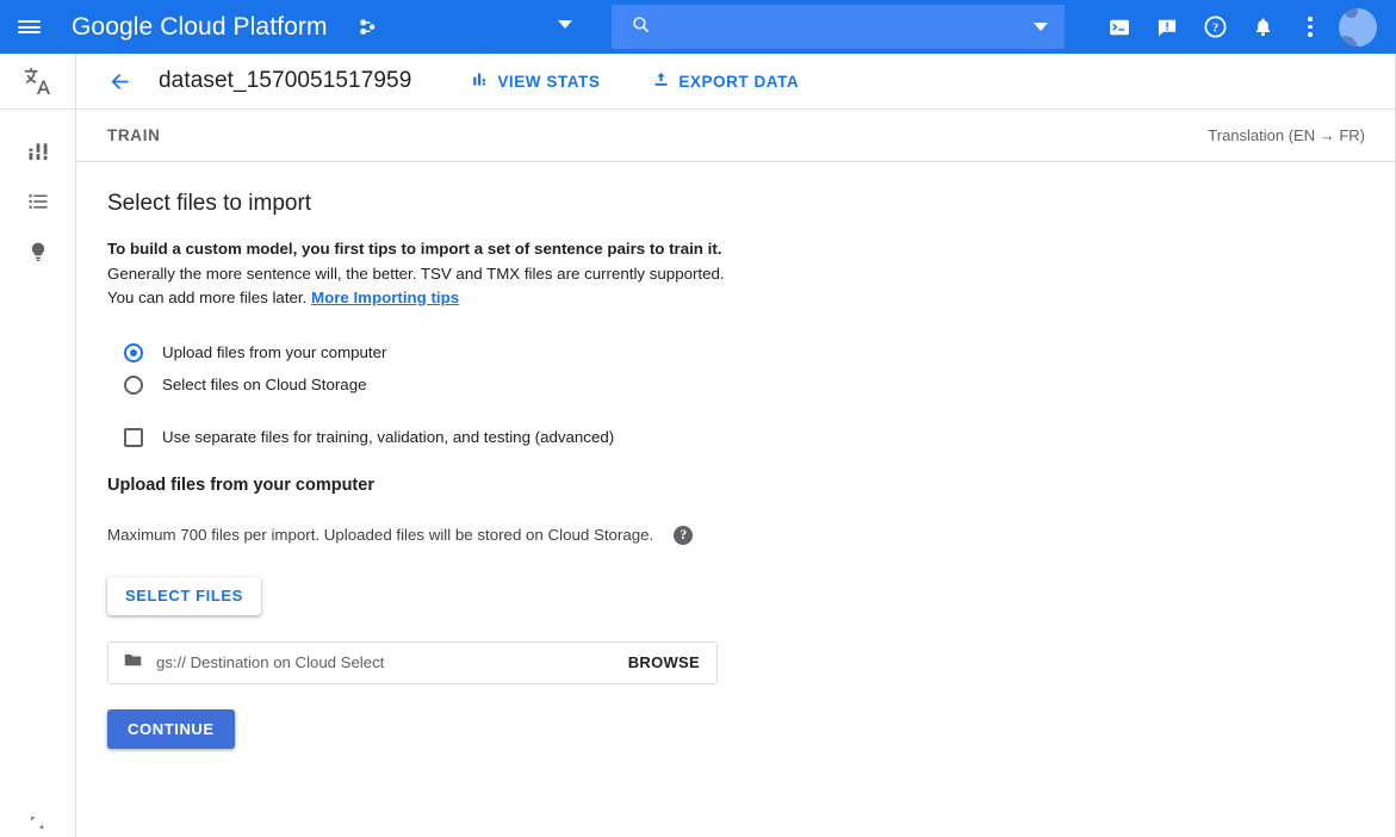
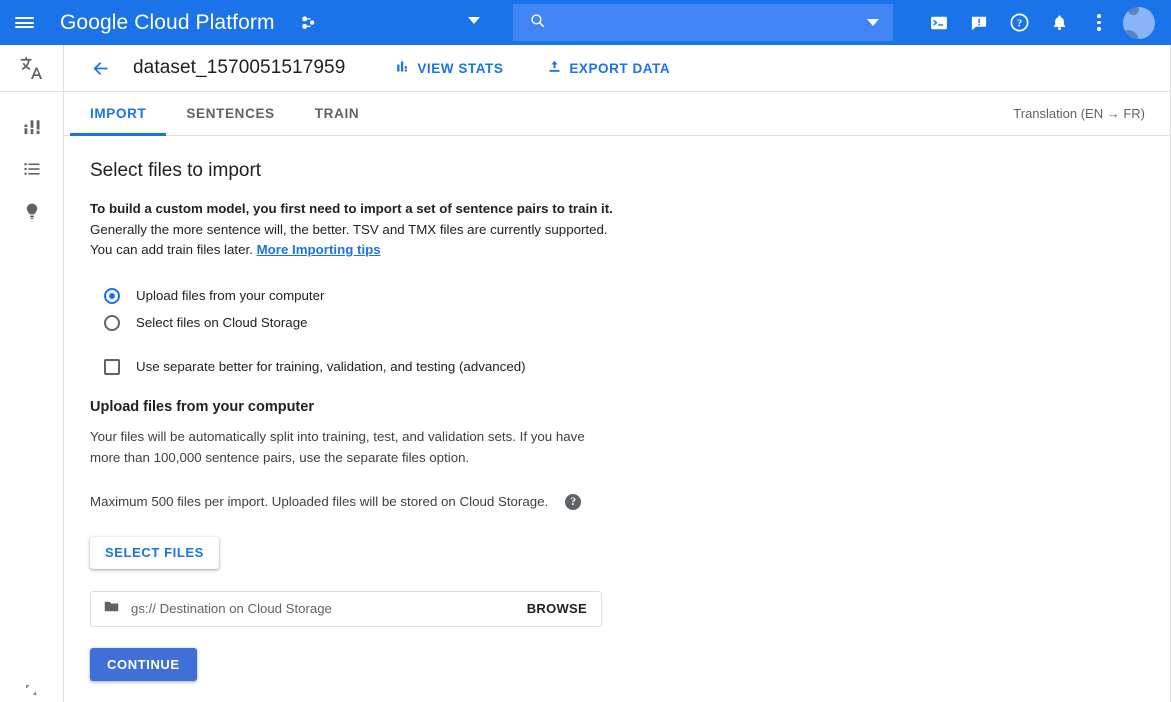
  Google Cloud Platform
  ?
  dataset_1570051517959
  VIEW STATS
  EXPORT DATA
+ IMPORT
+ SENTENCES
  TRAIN
  Translation (EN → FR)
  Select files to import
- To build a custom model, you first tips to import a set of sentence pairs to train it.
+ To build a custom model, you first need to import a set of sentence pairs to train it.
  Generally the more sentence will, the better. TSV and TMX files are currently supported.
- You can add more files later. More Importing tips
+ You can add train files later. More Importing tips
  Upload files from your computer
  Select files on Cloud Storage
- Use separate files for training, validation, and testing (advanced)
+ Use separate better for training, validation, and testing (advanced)
  Upload files from your computer
+ Your files will be automatically split into training, test, and validation sets. If you have
+ more than 100,000 sentence pairs, use the separate files option.
- Maximum 700 files per import. Uploaded files will be stored on Cloud Storage.
+ Maximum 500 files per import. Uploaded files will be stored on Cloud Storage.
  ?
  SELECT FILES
- gs:// Destination on Cloud Select
+ gs:// Destination on Cloud Storage
  BROWSE
  CONTINUE
